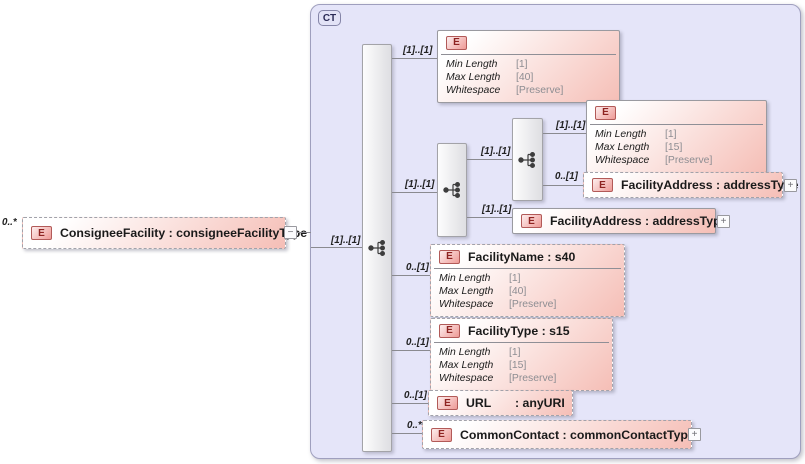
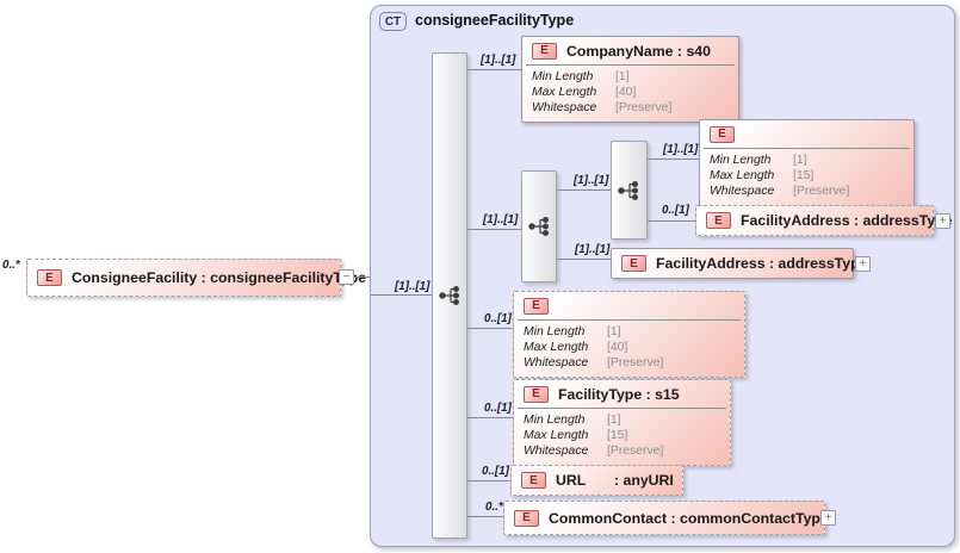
  CT
+ consigneeFacilityType
  0..*
  E
  ConsigneeFacility : consigneeFacilityTe
  −
  [1]..[1]
  [1]..[1]
  [1]..[1]
  0..[1]
  0..[1]
  0..[1]
  0..*
  [1]..[1]
  [1]..[1]
  [1]..[1]
  0..[1]
  E
+ CompanyName : s40
  Min Length
  [1]
  Max Length
  [40]
  Whitespace
  [Preserve]
  E
  Min Length
  [1]
  Max Length
  [15]
  Whitespace
  [Preserve]
  E
  FacilityAddress : addressTy
  +
  E
  FacilityAddress : addressTy
  +
  E
- FacilityName : s40
  Min Length
  [1]
  Max Length
  [40]
  Whitespace
  [Preserve]
  E
  FacilityType : s15
  Min Length
  [1]
  Max Length
  [15]
  Whitespace
  [Preserve]
  E
  URL : anyURI
  E
  CommonContact : commonContactTyp
  +
